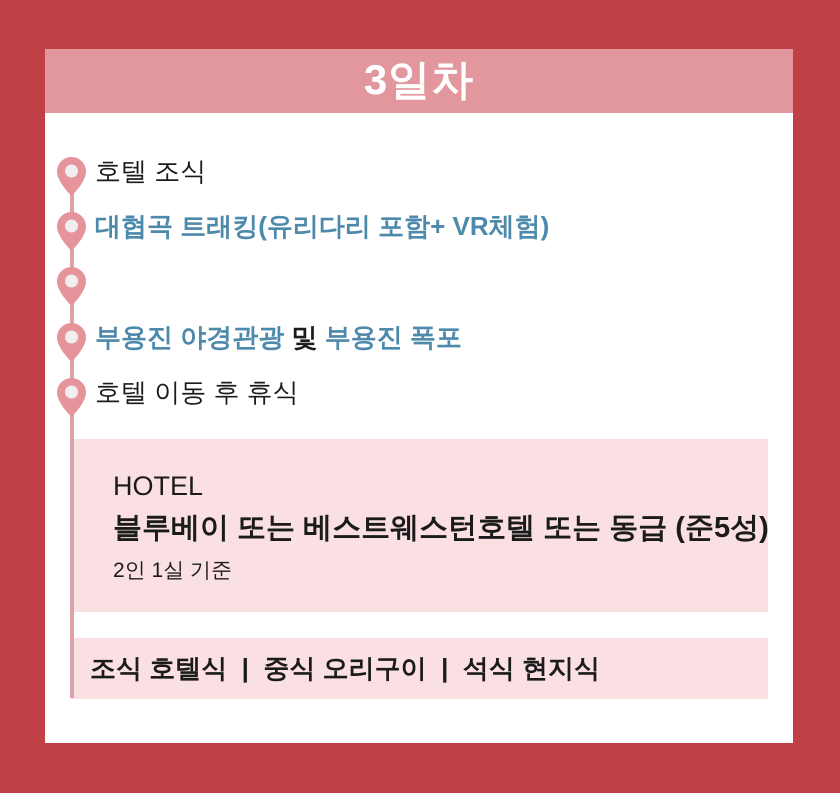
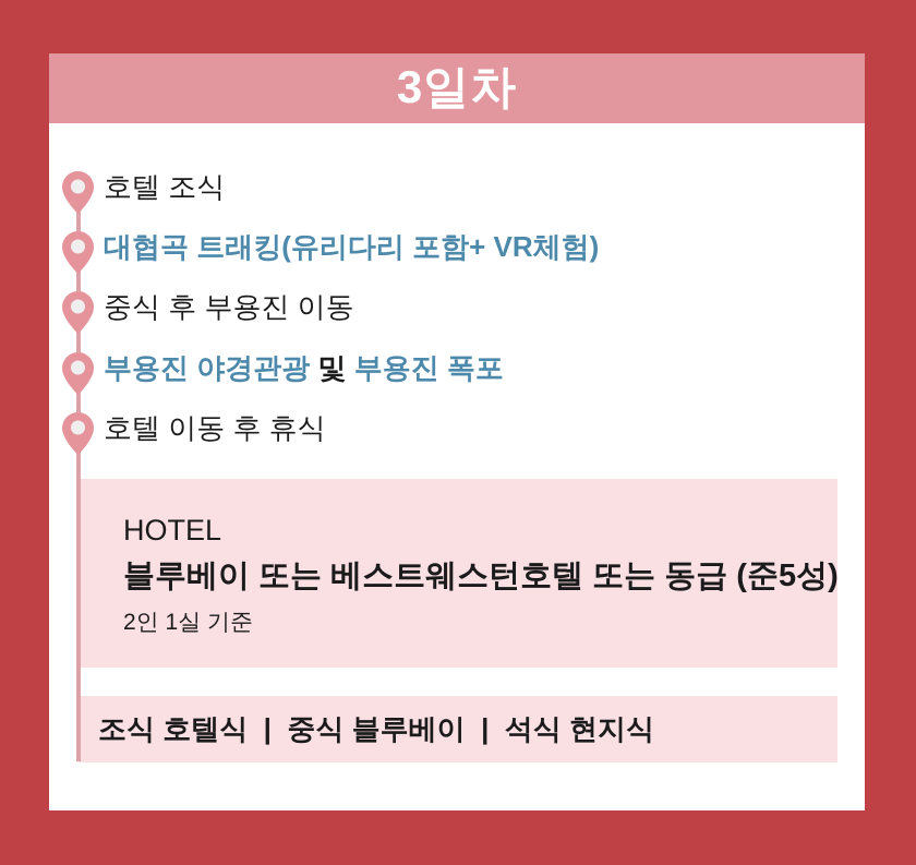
  3일차
  호텔 조식
  대협곡 트래킹(유리다리 포함+ VR체험)
+ 중식 후 부용진 이동
  부용진 야경관광 및 부용진 폭포
  호텔 이동 후 휴식
  HOTEL
  블루베이 또는 베스트웨스턴호텔 또는 동급 (준5성)
  2인 1실 기준
- 조식 호텔식 | 중식 오리구이 | 석식 현지식
+ 조식 호텔식 | 중식 블루베이 | 석식 현지식
